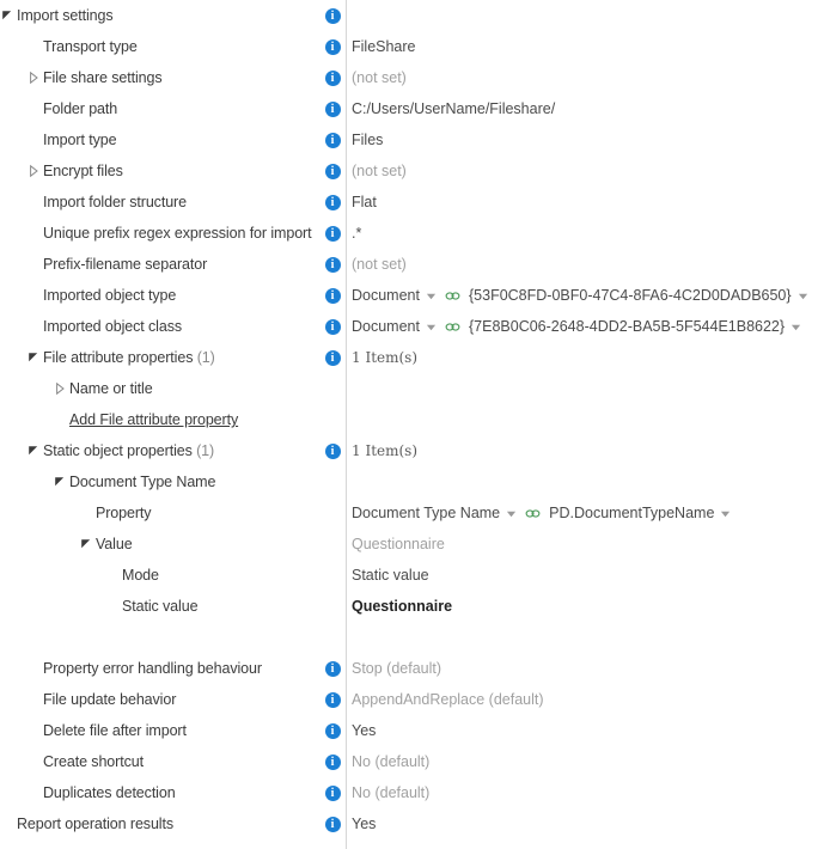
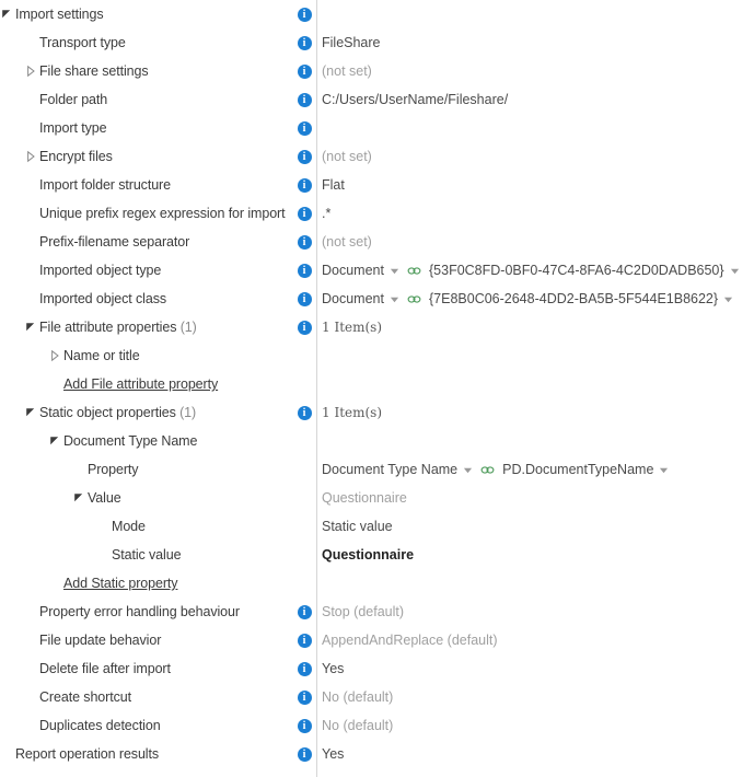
  Import settings
  i
  Transport type
  i
  FileShare
  File share settings
  i
  (not set)
  Folder path
  i
  C:/Users/UserName/Fileshare/
  Import type
  i
- Files
  Encrypt files
  i
  (not set)
  Import folder structure
  i
  Flat
  Unique prefix regex expression for import
  i
  .*
  Prefix-filename separator
  i
  (not set)
  Imported object type
  i
  Document
  {53F0C8FD-0BF0-47C4-8FA6-4C2D0DADB650}
  Imported object class
  i
  Document
  {7E8B0C06-2648-4DD2-BA5B-5F544E1B8622}
  File attribute properties (1)
  i
  1 Item(s)
  Name or title
  Add File attribute property
  Static object properties (1)
  i
  1 Item(s)
  Document Type Name
  Property
  Document Type Name
  PD.DocumentTypeName
  Value
  Questionnaire
  Mode
  Static value
  Static value
  Questionnaire
+ Add Static property
  Property error handling behaviour
  i
  Stop (default)
  File update behavior
  i
  AppendAndReplace (default)
  Delete file after import
  i
  Yes
  Create shortcut
  i
  No (default)
  Duplicates detection
  i
  No (default)
  Report operation results
  i
  Yes
